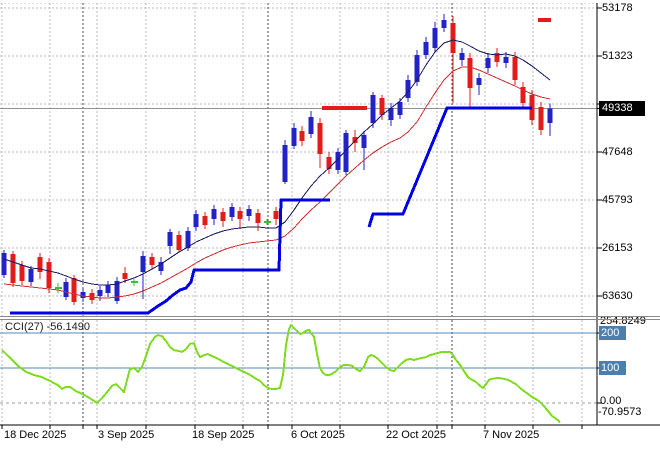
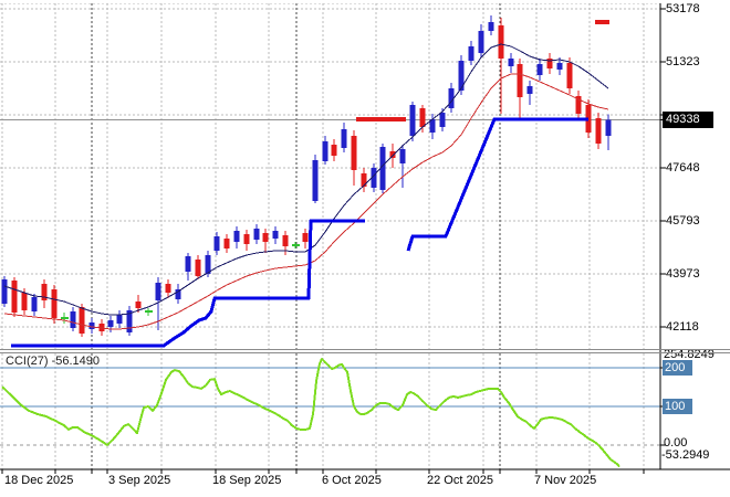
  53178
  51323
  47648
  45793
- 26153
+ 43973
- 63630
+ 42118
  49338
  254.8249
  200
  100
  0.00
- -70.9573
+ -53.2949
  CCI(27) -56.1490
  18 Dec 2025
  3 Sep 2025
  18 Sep 2025
  6 Oct 2025
  22 Oct 2025
  7 Nov 2025
